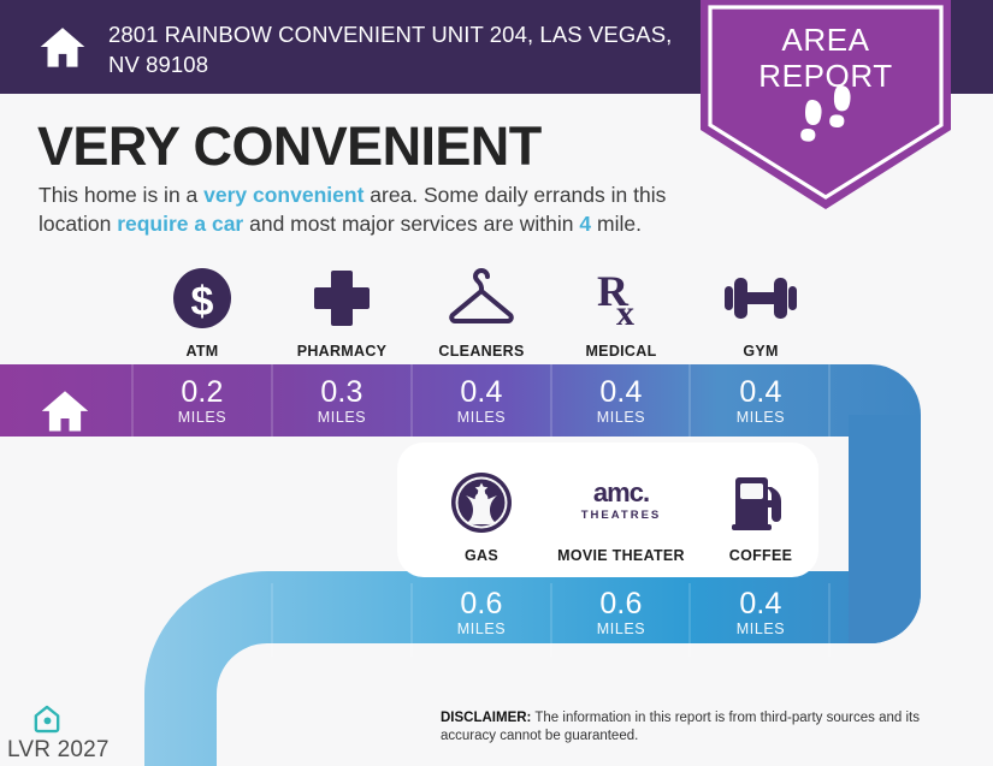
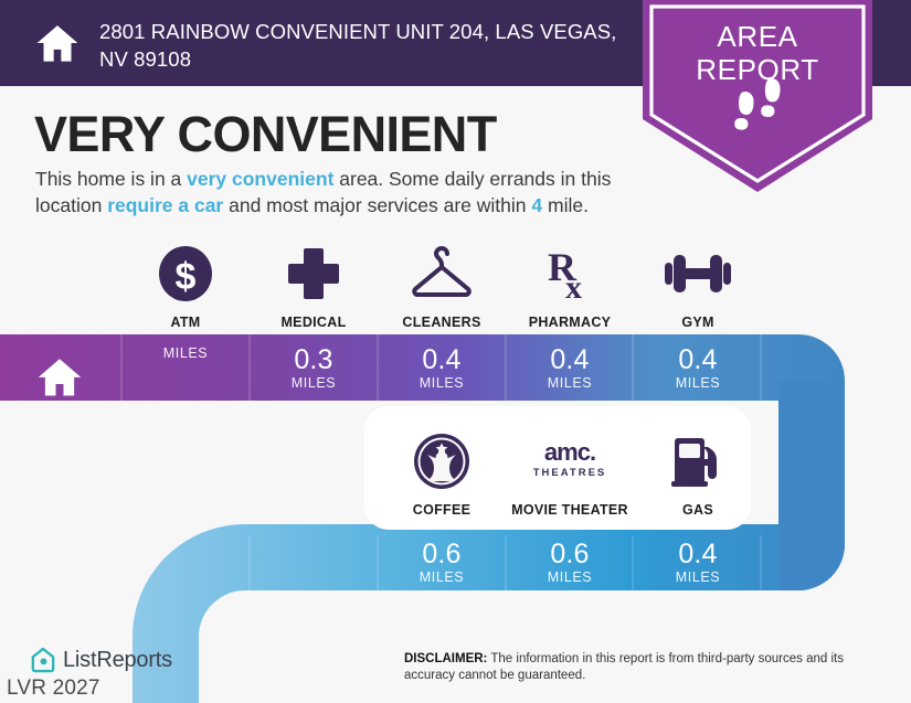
  2801 RAINBOW CONVENIENT UNIT 204, LAS VEGAS, NV 89108
  AREA
  REPORT
  VERY CONVENIENT
  This home is in a very convenient area. Some daily errands in this location require a car and most major services are within 4 mile.
  $
  ATM
- PHARMACY
+ MEDICAL
  CLEANERS
  R
  x
- MEDICAL
+ PHARMACY
  GYM
- 0.2
  MILES
  0.3
  MILES
  0.4
  MILES
  0.4
  MILES
  0.4
  MILES
- GAS
+ COFFEE
  amc.
  THEATRES
  MOVIE THEATER
- COFFEE
+ GAS
  0.6
  MILES
  0.6
  MILES
  0.4
  MILES
+ ListReports
  LVR 2027
  DISCLAIMER: The information in this report is from third-party sources and its accuracy cannot be guaranteed.
